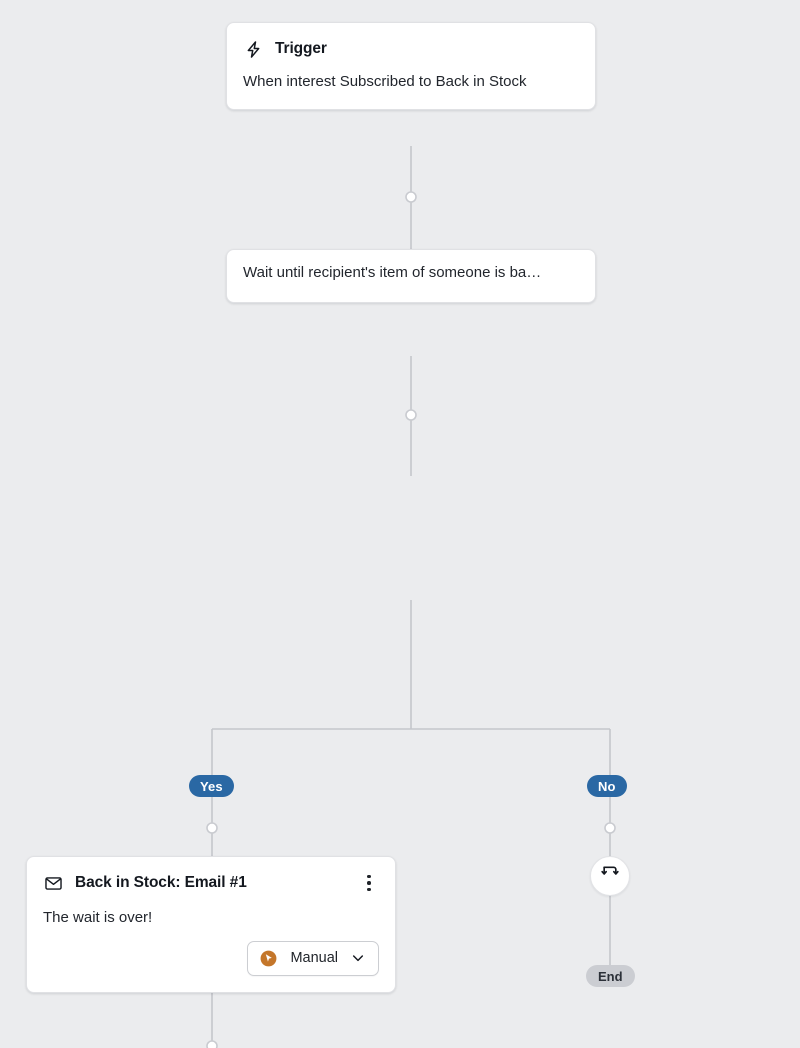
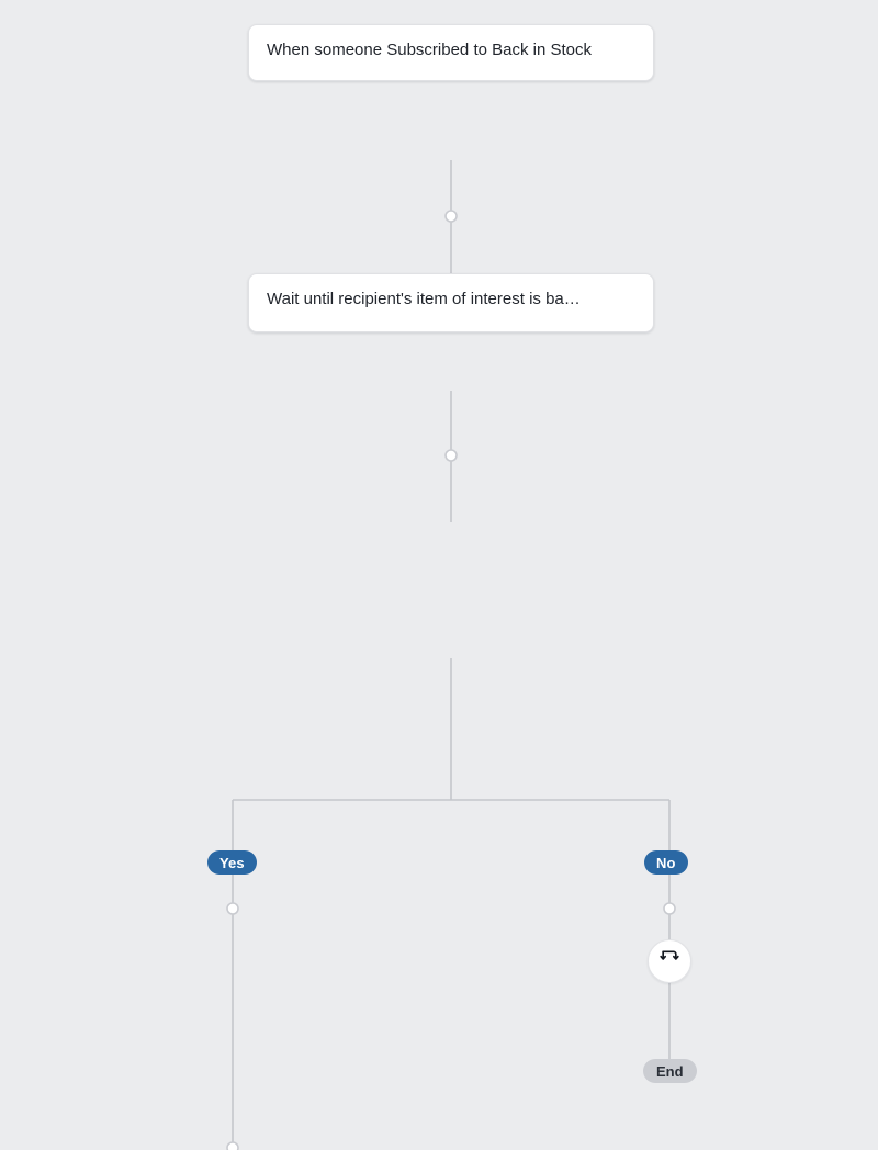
- Trigger
- When interest Subscribed to Back in Stock
+ When someone Subscribed to Back in Stock
- Wait until recipient's item of someone is ba…
+ Wait until recipient's item of interest is ba…
  Yes
  No
- Back in Stock: Email #1
- The wait is over!
- Manual
  End
